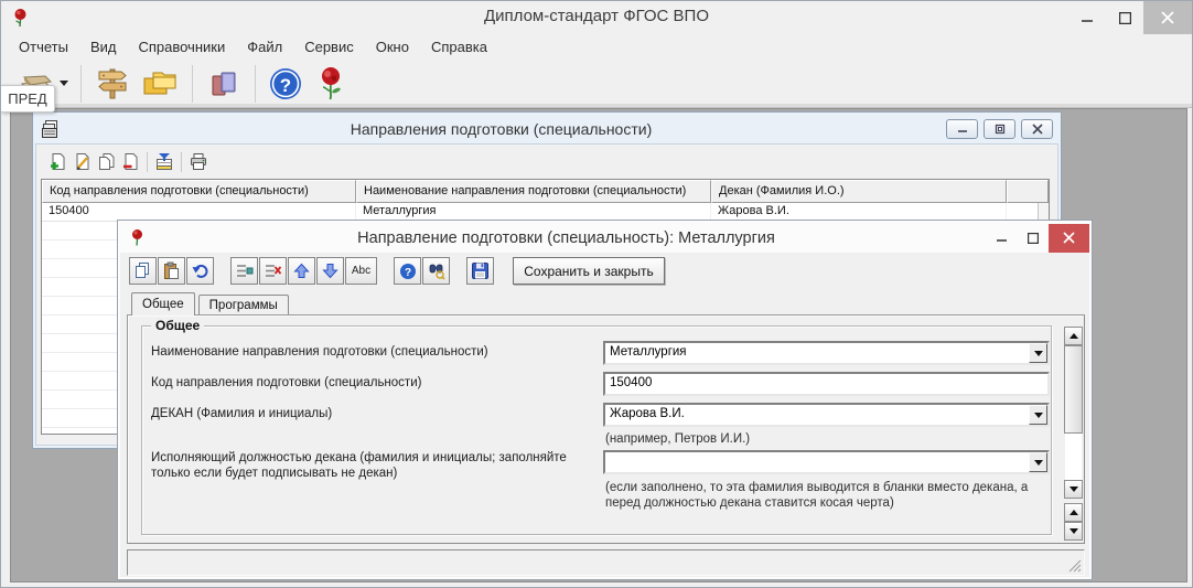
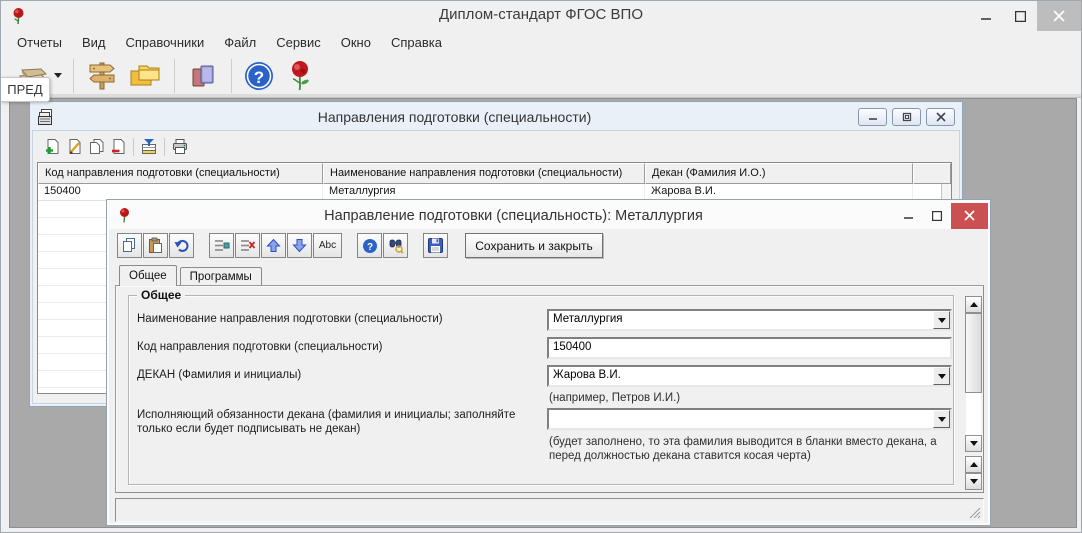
  Диплом-стандарт ФГОС ВПО
  Отчеты
  Вид
  Справочники
  Файл
  Сервис
  Окно
  Справка
  ?
  ПРЕД
  Направления подготовки (специальности)
  Код направления подготовки (специальности)
  Наименование направления подготовки (специальности)
  Декан (Фамилия И.О.)
  150400
  Металлургия
  Жарова В.И.
  Направление подготовки (специальность): Металлургия
  Abc
  ?
  Сохранить и закрыть
  Общее
  Программы
  Общее
  Наименование направления подготовки (специальности)
  Металлургия
  Код направления подготовки (специальности)
  150400
  ДЕКАН (Фамилия и инициалы)
  Жарова В.И.
  (например, Петров И.И.)
- Исполняющий должностью декана (фамилия и инициалы; заполняйте только если будет подписывать не декан)
+ Исполняющий обязанности декана (фамилия и инициалы; заполняйте только если будет подписывать не декан)
- (если заполнено, то эта фамилия выводится в бланки вместо декана, а перед должностью декана ставится косая черта)
+ (будет заполнено, то эта фамилия выводится в бланки вместо декана, а перед должностью декана ставится косая черта)
